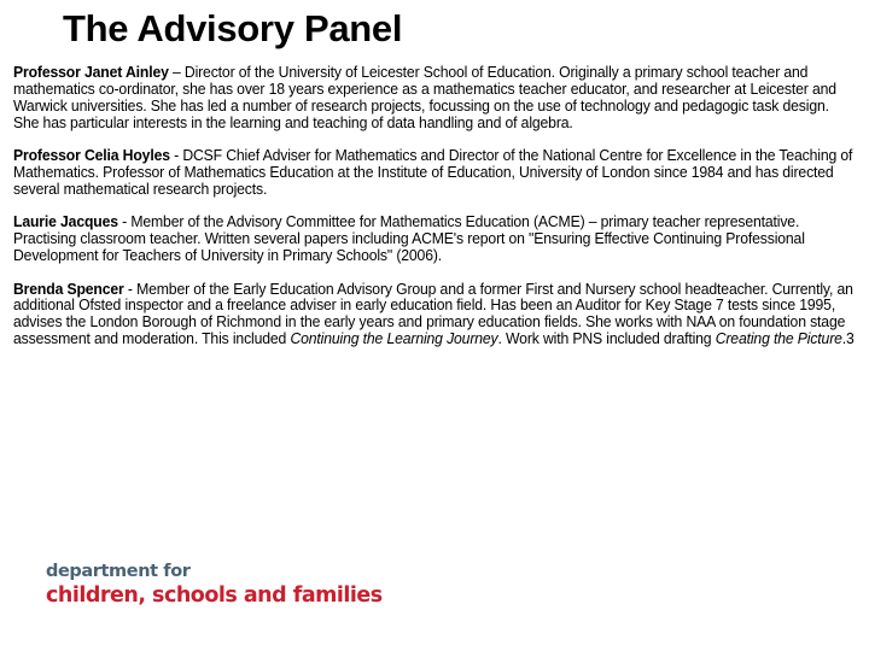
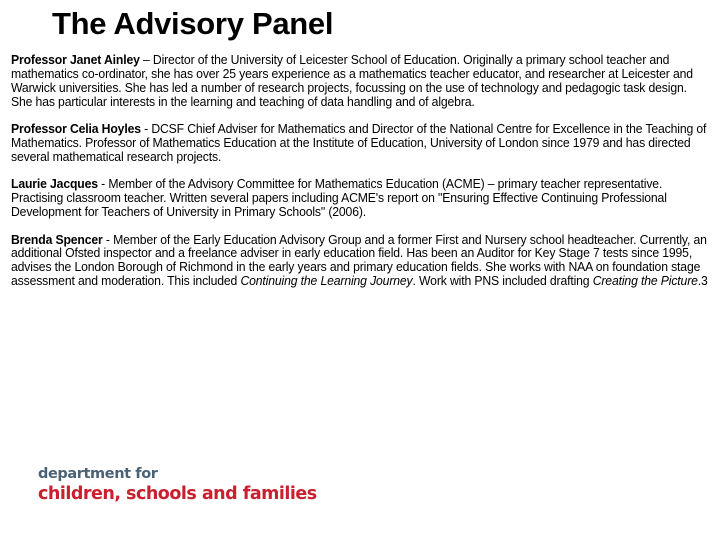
  The Advisory Panel
- Professor Janet Ainley – Director of the University of Leicester School of Education. Originally a primary school teacher and mathematics co-ordinator, she has over 18 years experience as a mathematics teacher educator, and researcher at Leicester and Warwick universities. She has led a number of research projects, focussing on the use of technology and pedagogic task design. She has particular interests in the learning and teaching of data handling and of algebra.
+ Professor Janet Ainley – Director of the University of Leicester School of Education. Originally a primary school teacher and mathematics co-ordinator, she has over 25 years experience as a mathematics teacher educator, and researcher at Leicester and Warwick universities. She has led a number of research projects, focussing on the use of technology and pedagogic task design. She has particular interests in the learning and teaching of data handling and of algebra.
- Professor Celia Hoyles - DCSF Chief Adviser for Mathematics and Director of the National Centre for Excellence in the Teaching of Mathematics. Professor of Mathematics Education at the Institute of Education, University of London since 1984 and has directed several mathematical research projects.
+ Professor Celia Hoyles - DCSF Chief Adviser for Mathematics and Director of the National Centre for Excellence in the Teaching of Mathematics. Professor of Mathematics Education at the Institute of Education, University of London since 1979 and has directed several mathematical research projects.
  Laurie Jacques - Member of the Advisory Committee for Mathematics Education (ACME) – primary teacher representative. Practising classroom teacher. Written several papers including ACME's report on "Ensuring Effective Continuing Professional Development for Teachers of University in Primary Schools" (2006).
  Brenda Spencer - Member of the Early Education Advisory Group and a former First and Nursery school headteacher. Currently, an additional Ofsted inspector and a freelance adviser in early education field. Has been an Auditor for Key Stage 7 tests since 1995, advises the London Borough of Richmond in the early years and primary education fields. She works with NAA on foundation stage assessment and moderation. This included Continuing the Learning Journey. Work with PNS included drafting Creating the Picture.3
  department for
  children, schools and families
